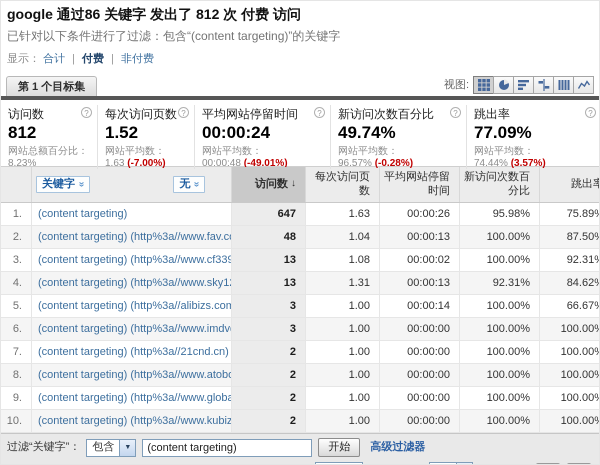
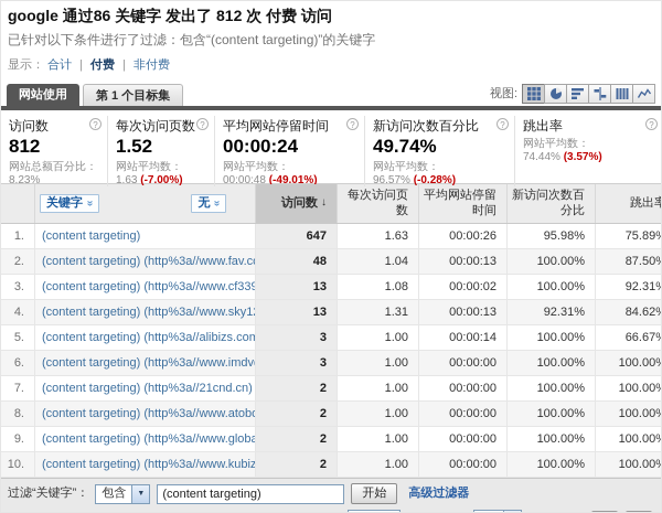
  google 通过86 关键字 发出了 812 次 付费 访问
  已针对以下条件进行了过滤：包含“(content targeting)”的关键字
  显示： 合计 | 付费 | 非付费
+ 网站使用
  第 1 个目标集
  视图:
  访问数
  ?
  812
  网站总额百分比：
  8.23%
  每次访问页数
  ?
  1.52
  网站平均数：
  1.63 (-7.00%)
  平均网站停留时间
  ?
  00:00:24
  网站平均数：
  00:00:48 (-49.01%)
  新访问次数百分比
  ?
  49.74%
  网站平均数：
  96.57% (-0.28%)
  跳出率
  ?
- 77.09%
  网站平均数：
  74.44% (3.57%)
  关键字
  无
  访问数
  ↓
  每次访问页数
  平均网站停留时间
  新访问次数百分比
  跳出率
  1.
  (content targeting)
  647
  1.63
  00:00:26
  95.98%
  75.89
  2.
  (content targeting) (http%3a//www.fav.c
  48
  1.04
  00:00:13
  100.00%
  87.50
  3.
  (content targeting) (http%3a//www.cf33
  13
  1.08
  00:00:02
  100.00%
  92.31
  4.
  (content targeting) (http%3a//www.sky1
  13
  1.31
  00:00:13
  92.31%
  84.62
  5.
  (content targeting) (http%3a//alibizs.co
  3
  1.00
  00:00:14
  100.00%
  66.67
  6.
  (content targeting) (http%3a//www.imdv
  3
  1.00
  00:00:00
  100.00%
  100.00
  7.
  (content targeting) (http%3a//21cnd.cn)
  2
  1.00
  00:00:00
  100.00%
  100.00
  8.
  (content targeting) (http%3a//www.atob
  2
  1.00
  00:00:00
  100.00%
  100.00
  9.
  (content targeting) (http%3a//www.glob
  2
  1.00
  00:00:00
  100.00%
  100.00
  10.
  (content targeting) (http%3a//www.kubiz
  2
  1.00
  00:00:00
  100.00%
  100.00
  过滤“关键字”：
  包含
  (content targeting)
  开始
  高级过滤器
